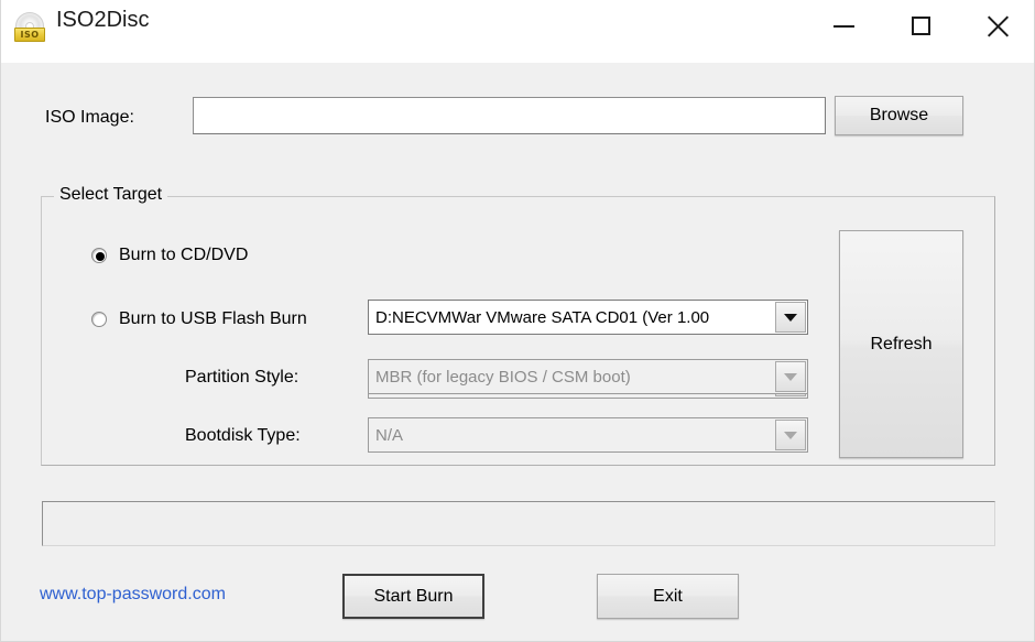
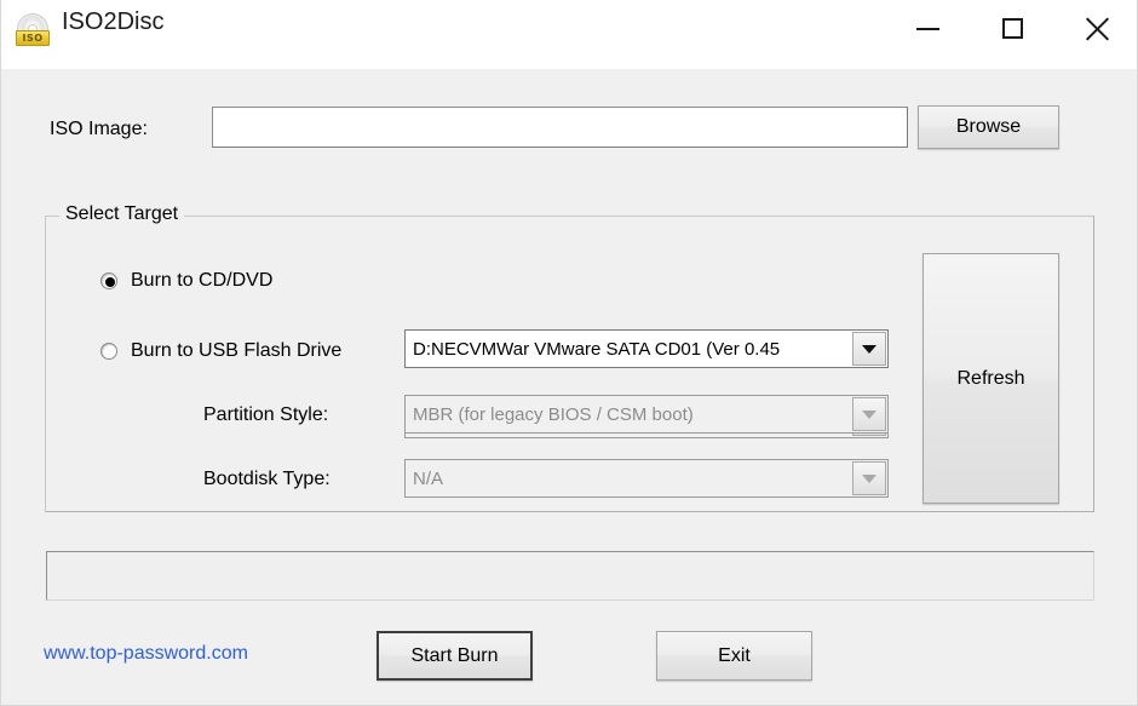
  ISO
  ISO2Disc
  ISO Image:
  Browse
  Select Target
  Burn to CD/DVD
- D:NECVMWar VMware SATA CD01 (Ver 1.00
+ D:NECVMWar VMware SATA CD01 (Ver 0.45
- Burn to USB Flash Burn
+ Burn to USB Flash Drive
  Partition Style:
  MBR (for legacy BIOS / CSM boot)
  Bootdisk Type:
  N/A
  Refresh
  www.top-password.com
  Start Burn
  Exit
